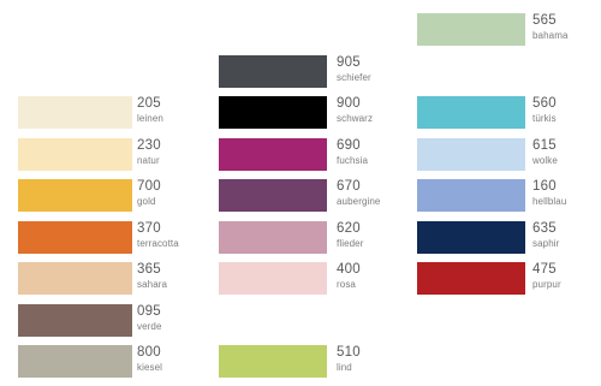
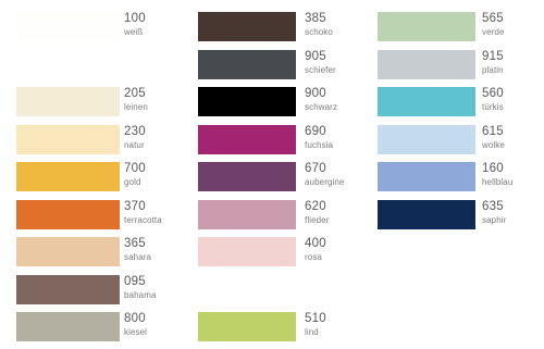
+ 100
+ weiß
  205
  leinen
  230
  natur
  700
  gold
  370
  terracotta
  365
  sahara
  095
- verde
+ bahama
  800
  kiesel
+ 385
+ schoko
  905
  schiefer
  900
  schwarz
  690
  fuchsia
  670
  aubergine
  620
  flieder
  400
  rosa
  510
  lind
  565
- bahama
+ verde
+ 915
+ platin
  560
  türkis
  615
  wolke
  160
  hellblau
  635
  saphir
- 475
- purpur
